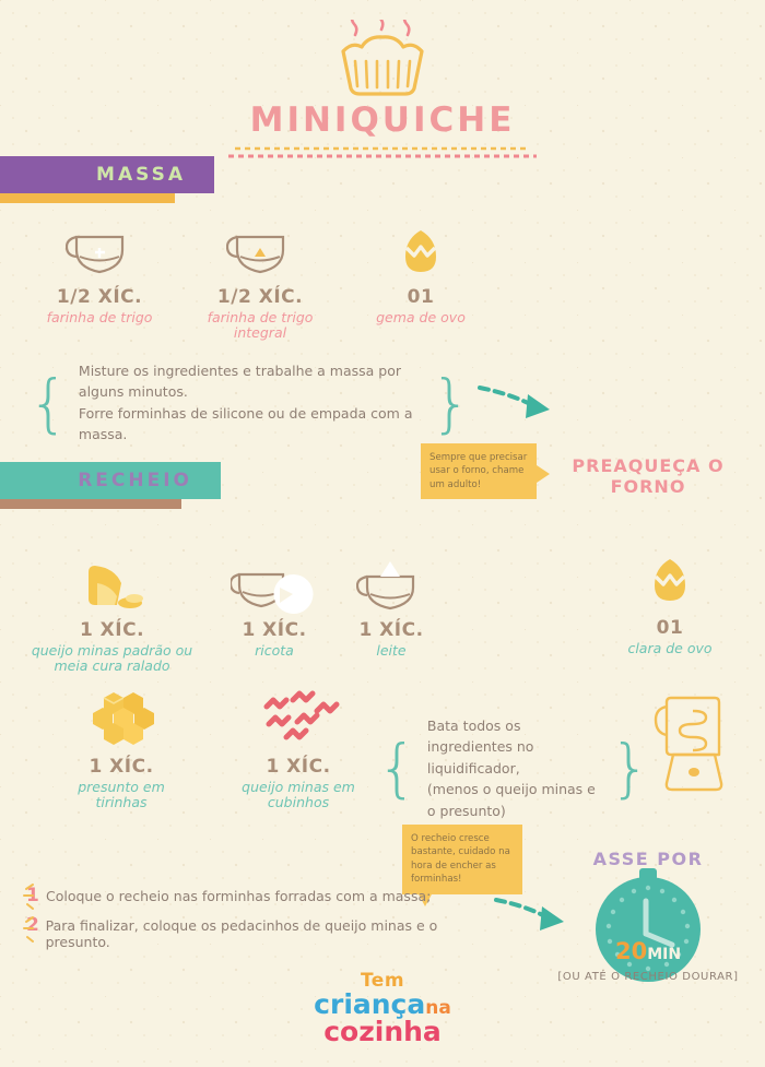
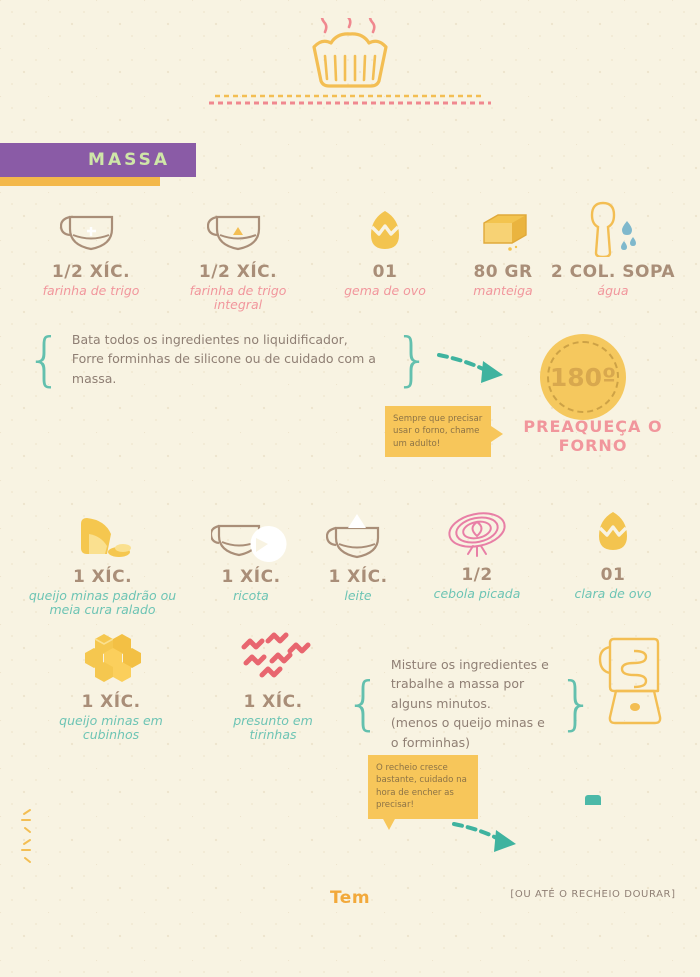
- MINIQUICHE
  MASSA
  1/2 XÍC.
  farinha de trigo
  1/2 XÍC.
  farinha de trigo integral
  01
  gema de ovo
+ 80 GR
+ manteiga
+ 2 COL. SOPA
+ água
  {
- Misture os ingredientes e trabalhe a massa por alguns minutos.
+ Bata todos os ingredientes no liquidificador,
- Forre forminhas de silicone ou de empada com a massa.
+ Forre forminhas de silicone ou de cuidado com a massa.
  }
+ 180º
  PREAQUEÇA O FORNO
  Sempre que precisar usar o forno, chame um adulto!
- RECHEIO
  1 XÍC.
  queijo minas padrão ou meia cura ralado
  1 XÍC.
  ricota
  1 XÍC.
  leite
+ 1/2
+ cebola picada
  01
  clara de ovo
  1 XÍC.
- presunto em tirinhas
+ queijo minas em cubinhos
  1 XÍC.
- queijo minas em cubinhos
+ presunto em tirinhas
  {
- Bata todos os ingredientes no liquidificador,
+ Misture os ingredientes e trabalhe a massa por alguns minutos.
- (menos o queijo minas e o presunto)
+ (menos o queijo minas e o forminhas)
  }
- O recheio cresce bastante, cuidado na hora de encher as forminhas!
+ O recheio cresce bastante, cuidado na hora de encher as precisar!
- Coloque o recheio nas forminhas forradas com a massa;
- 2
- Para finalizar, coloque os pedacinhos de queijo minas e o presunto.
- ASSE POR
- 20MIN
  [OU ATÉ O RECHEIO DOURAR]
  Tem
- criançana
- cozinha
